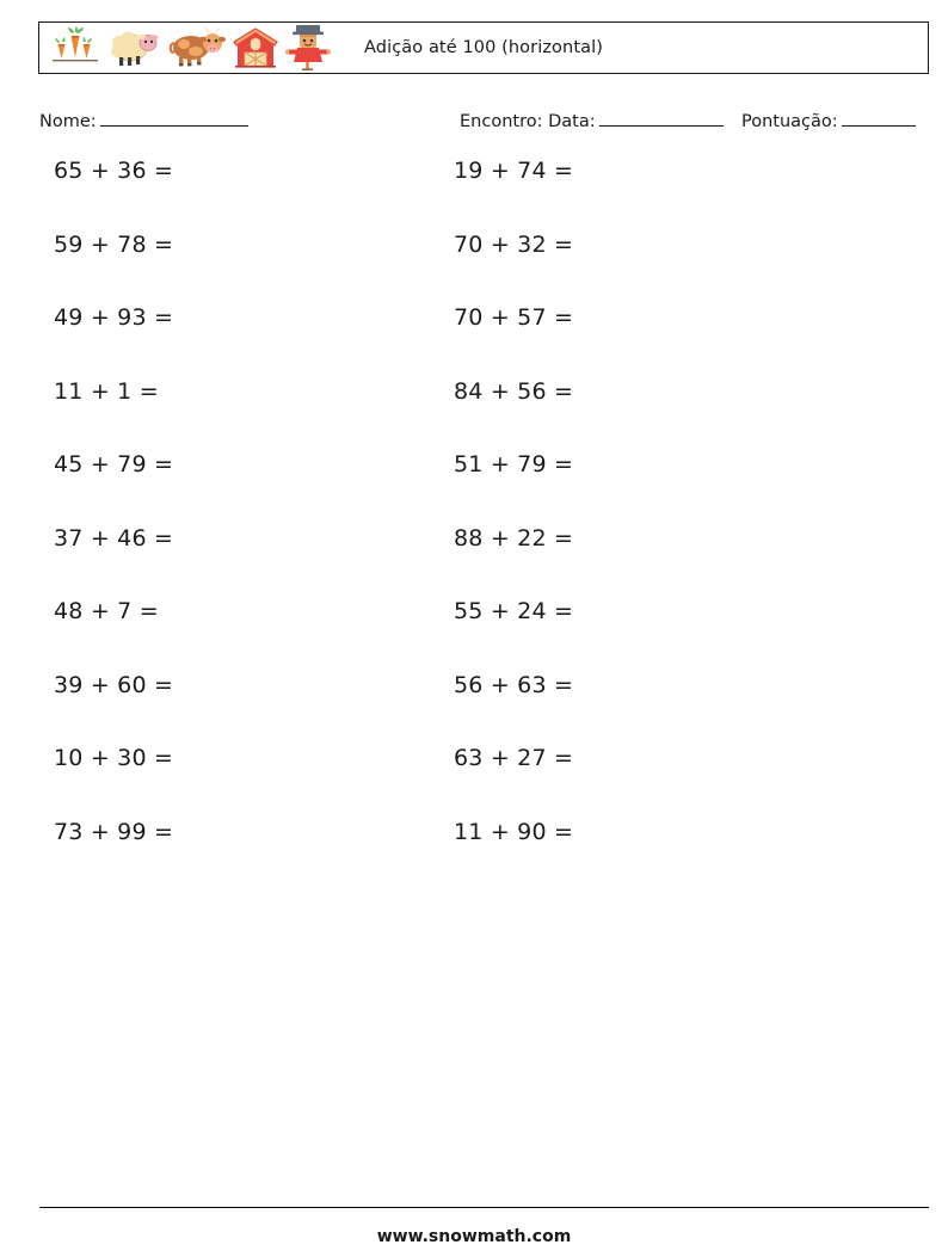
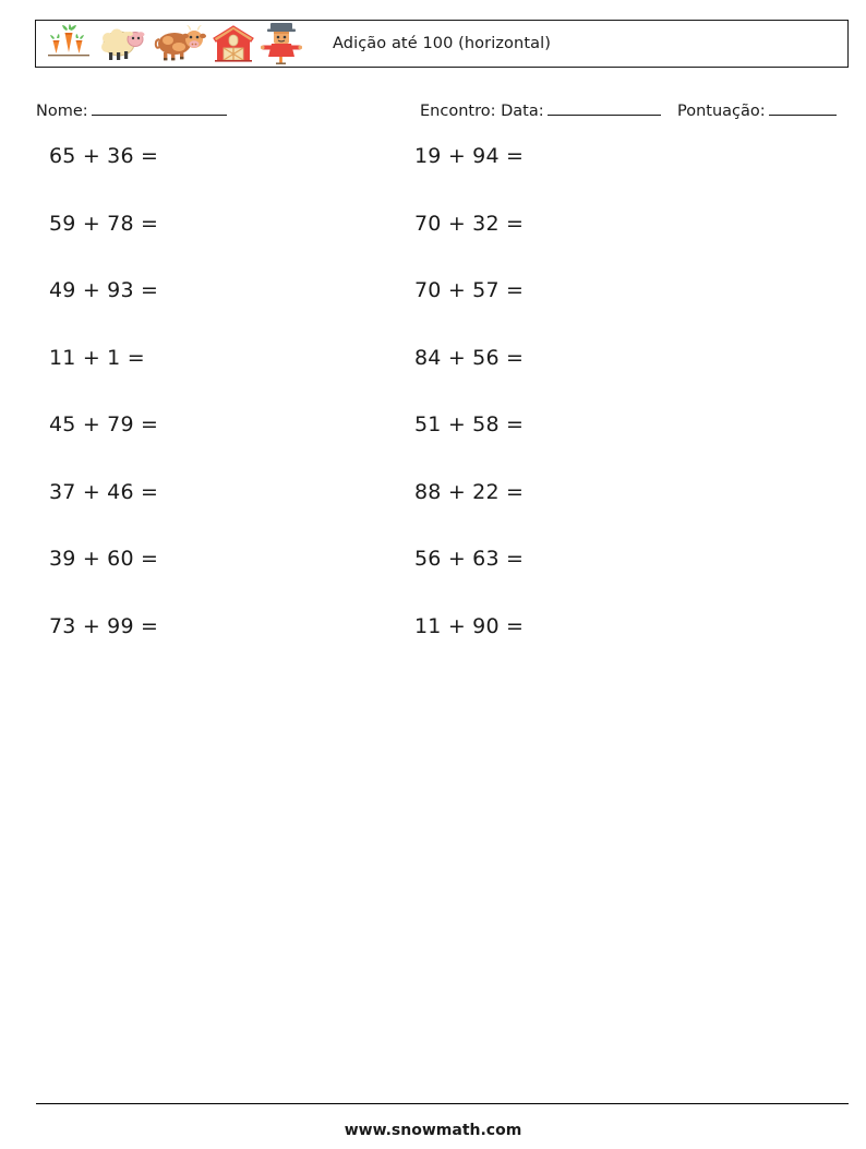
  Adição até 100 (horizontal)
  Nome:
  Encontro: Data:
  Pontuação:
  65 + 36 =
- 19 + 74 =
+ 19 + 94 =
  59 + 78 =
  70 + 32 =
  49 + 93 =
  70 + 57 =
  11 + 1 =
  84 + 56 =
  45 + 79 =
- 51 + 79 =
+ 51 + 58 =
  37 + 46 =
  88 + 22 =
- 48 + 7 =
- 55 + 24 =
  39 + 60 =
  56 + 63 =
- 10 + 30 =
- 63 + 27 =
  73 + 99 =
  11 + 90 =
  www.snowmath.com
